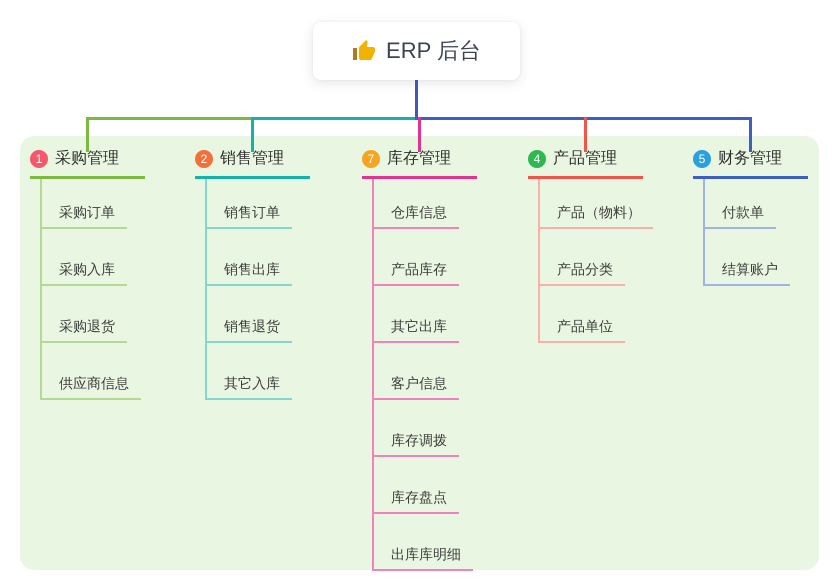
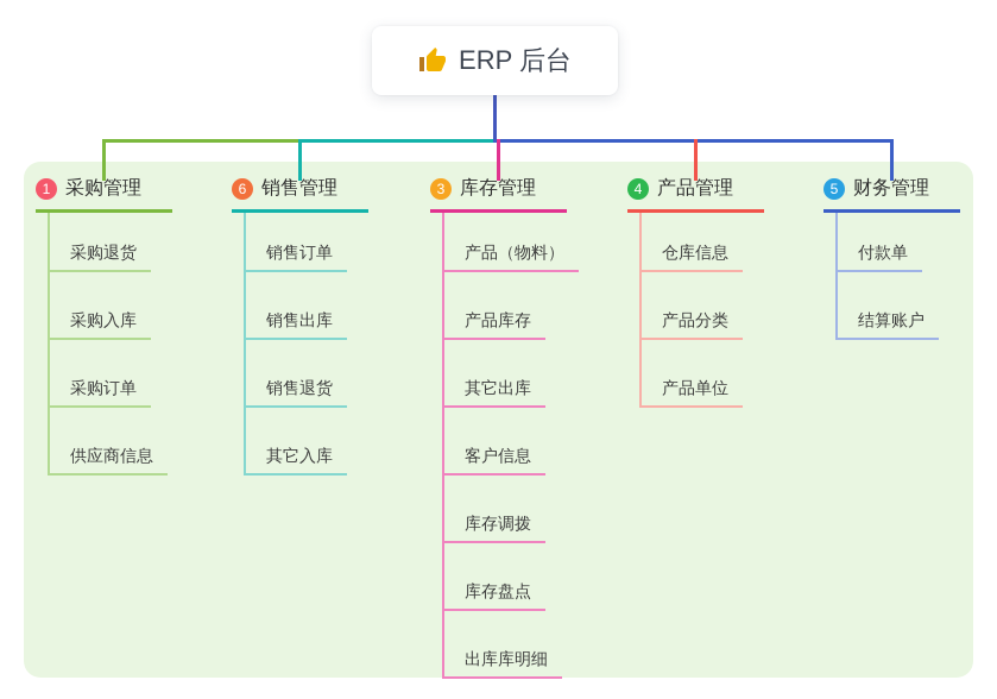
  ERP 后台
  1
  采购管理
- 采购订单
+ 采购退货
  采购入库
- 采购退货
+ 采购订单
  供应商信息
- 2
+ 6
  销售管理
  销售订单
  销售出库
  销售退货
  其它入库
- 7
+ 3
  库存管理
- 仓库信息
+ 产品（物料）
  产品库存
  其它出库
  客户信息
  库存调拨
  库存盘点
  出库库明细
  4
  产品管理
- 产品（物料）
+ 仓库信息
  产品分类
  产品单位
  5
  财务管理
  付款单
  结算账户
